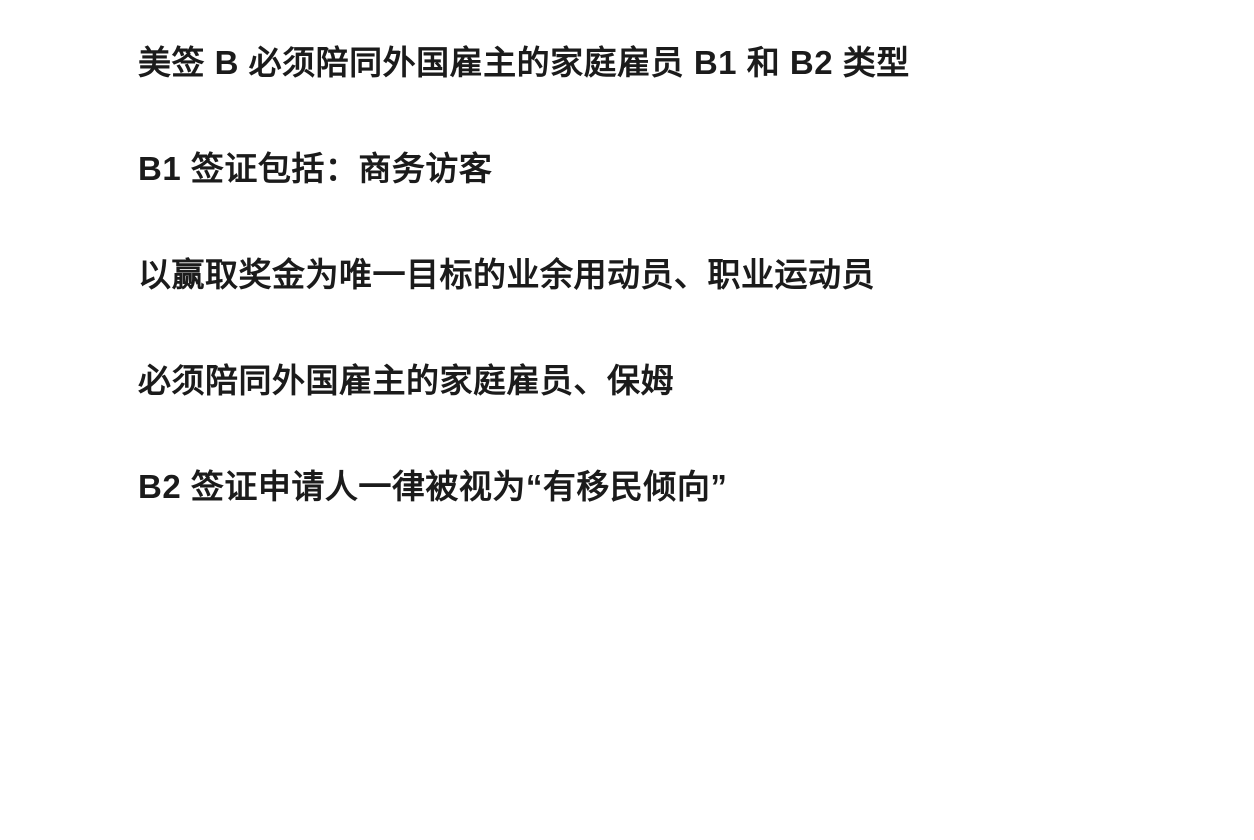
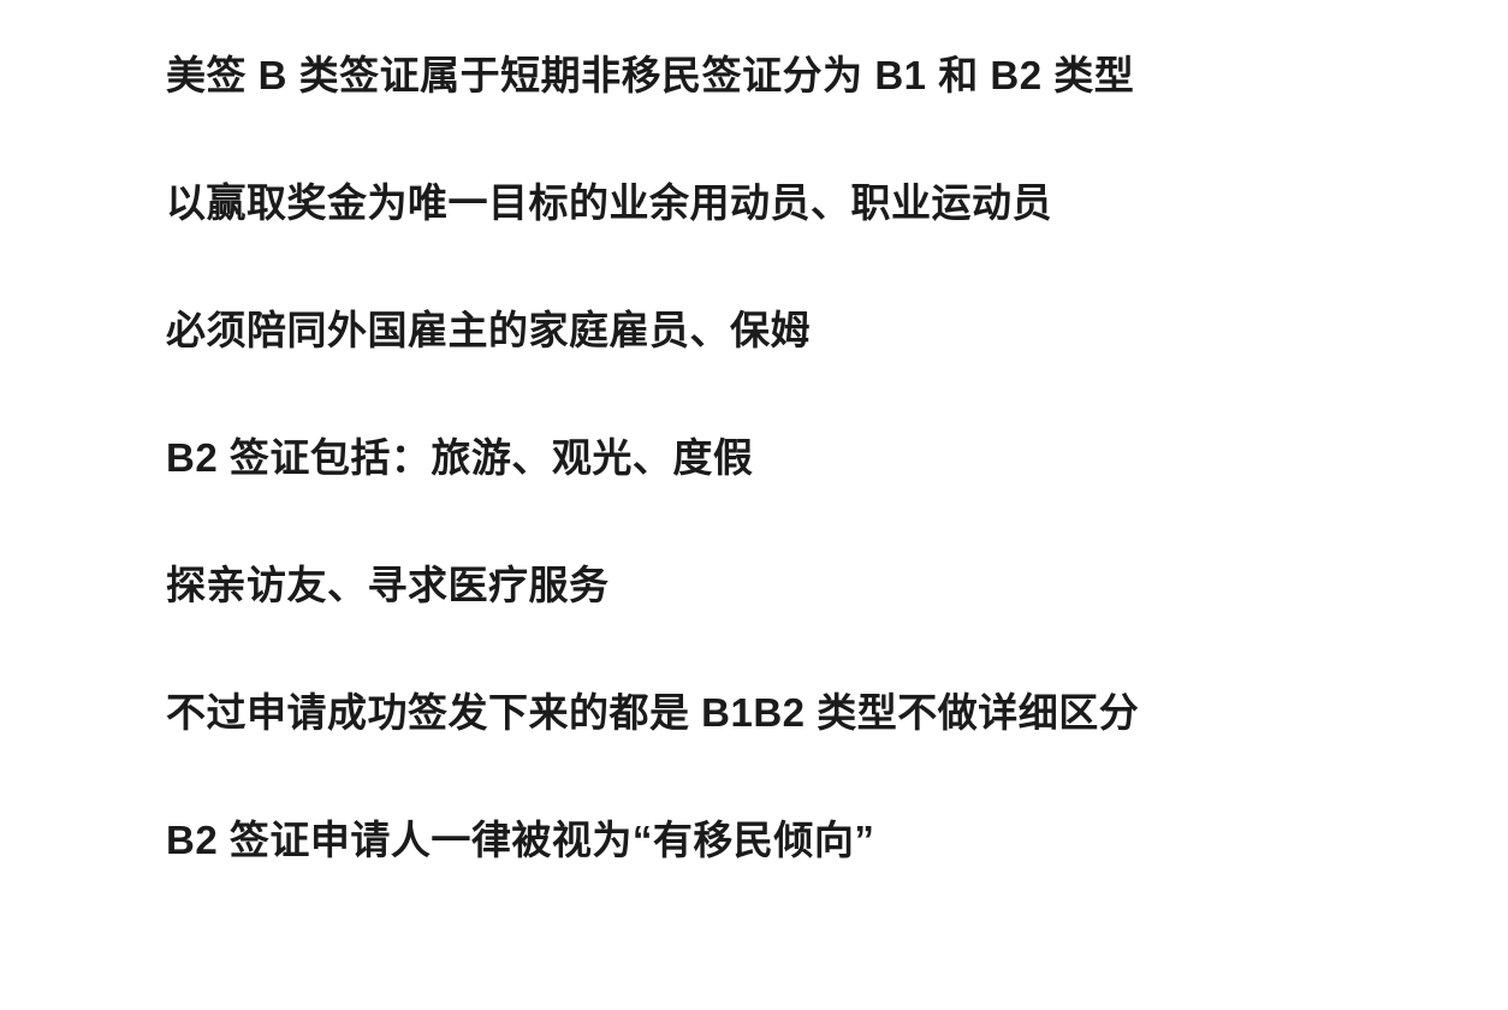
- 美签 B 必须陪同外国雇主的家庭雇员 B1 和 B2 类型
+ 美签 B 类签证属于短期非移民签证分为 B1 和 B2 类型
- B1 签证包括：商务访客
  以赢取奖金为唯一目标的业余用动员、职业运动员
  必须陪同外国雇主的家庭雇员、保姆
+ B2 签证包括：旅游、观光、度假
+ 探亲访友、寻求医疗服务
+ 不过申请成功签发下来的都是 B1B2 类型不做详细区分
  B2 签证申请人一律被视为“有移民倾向”
